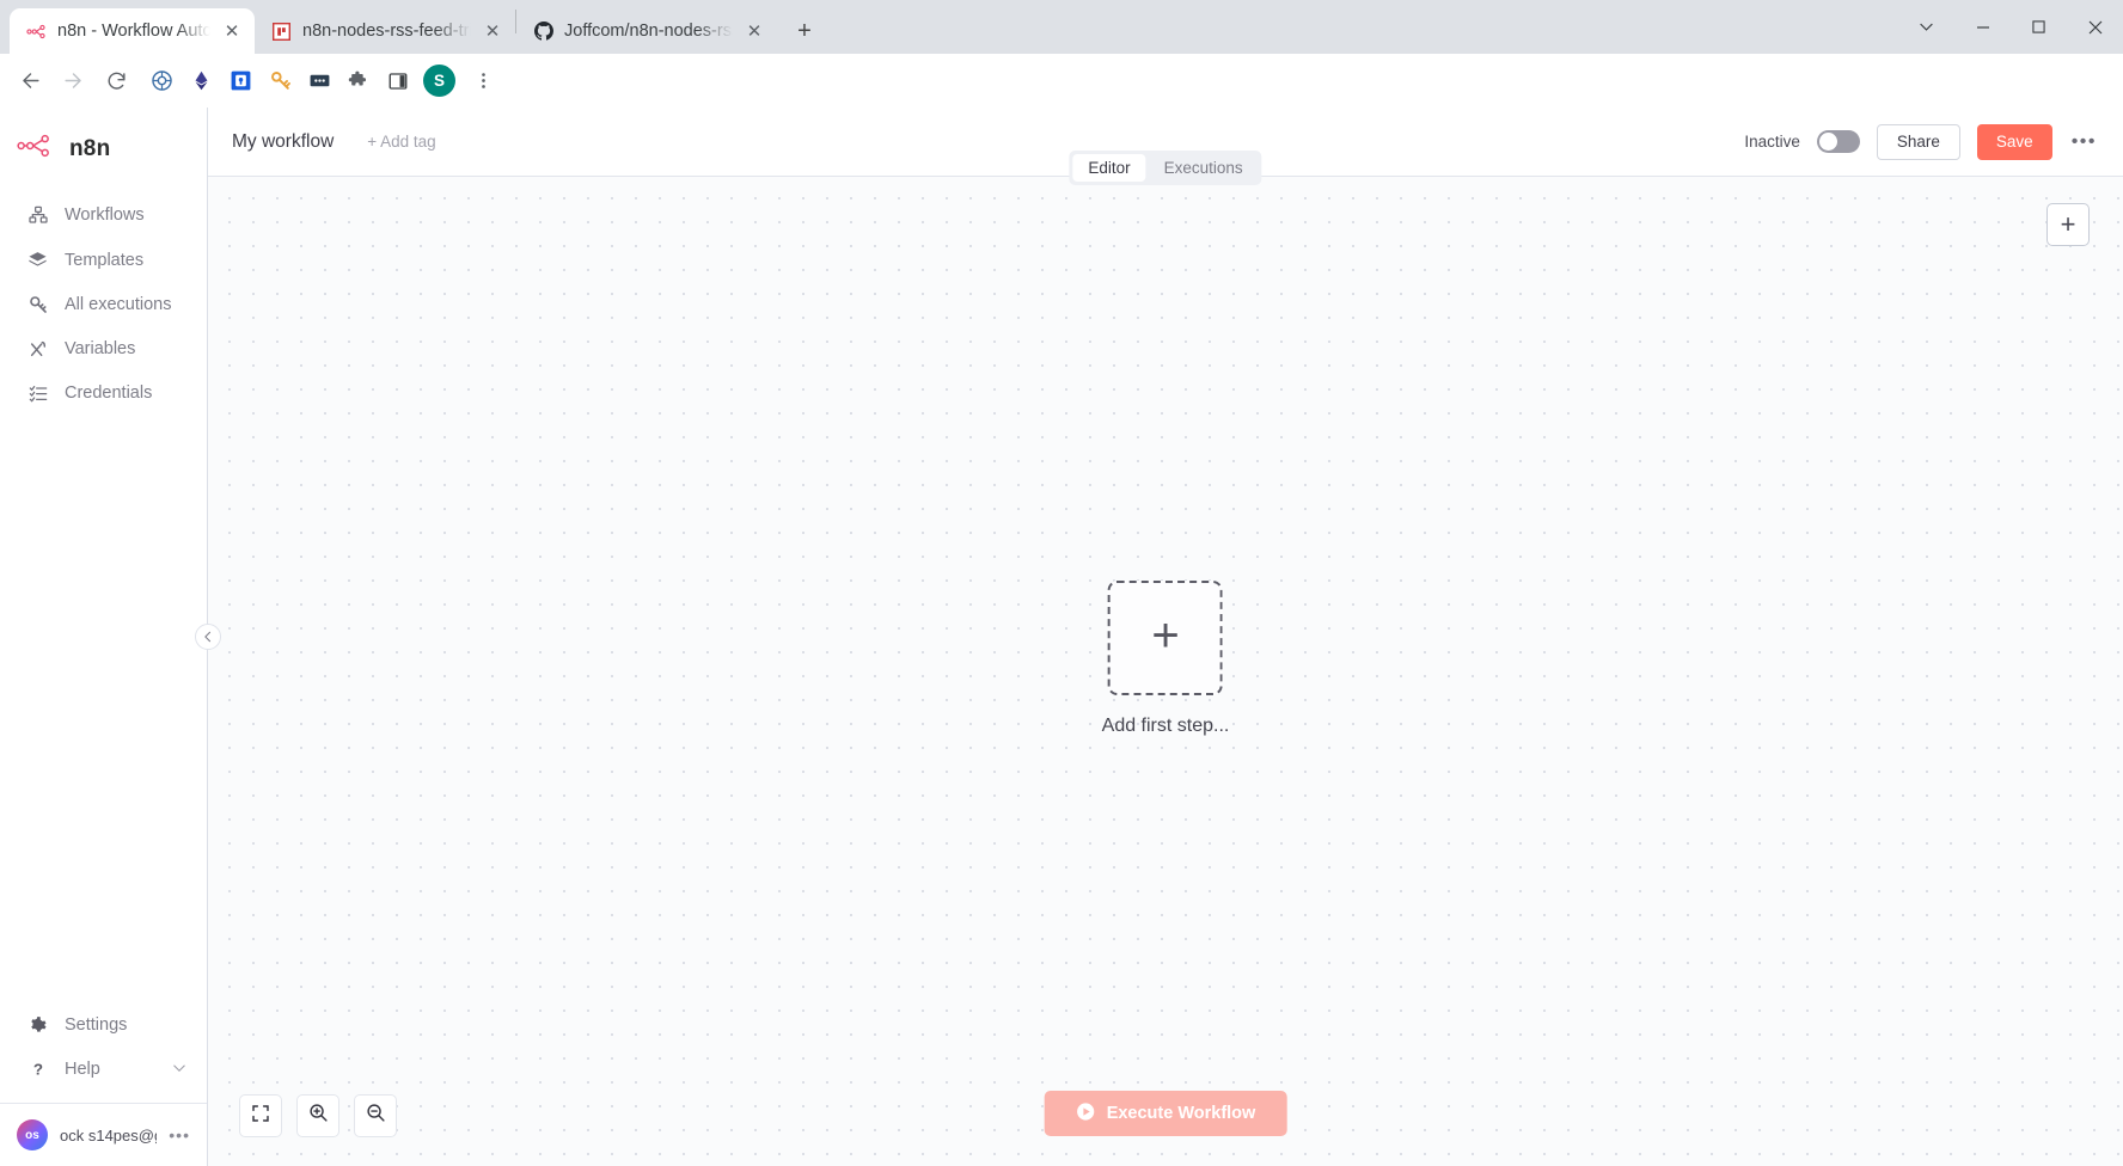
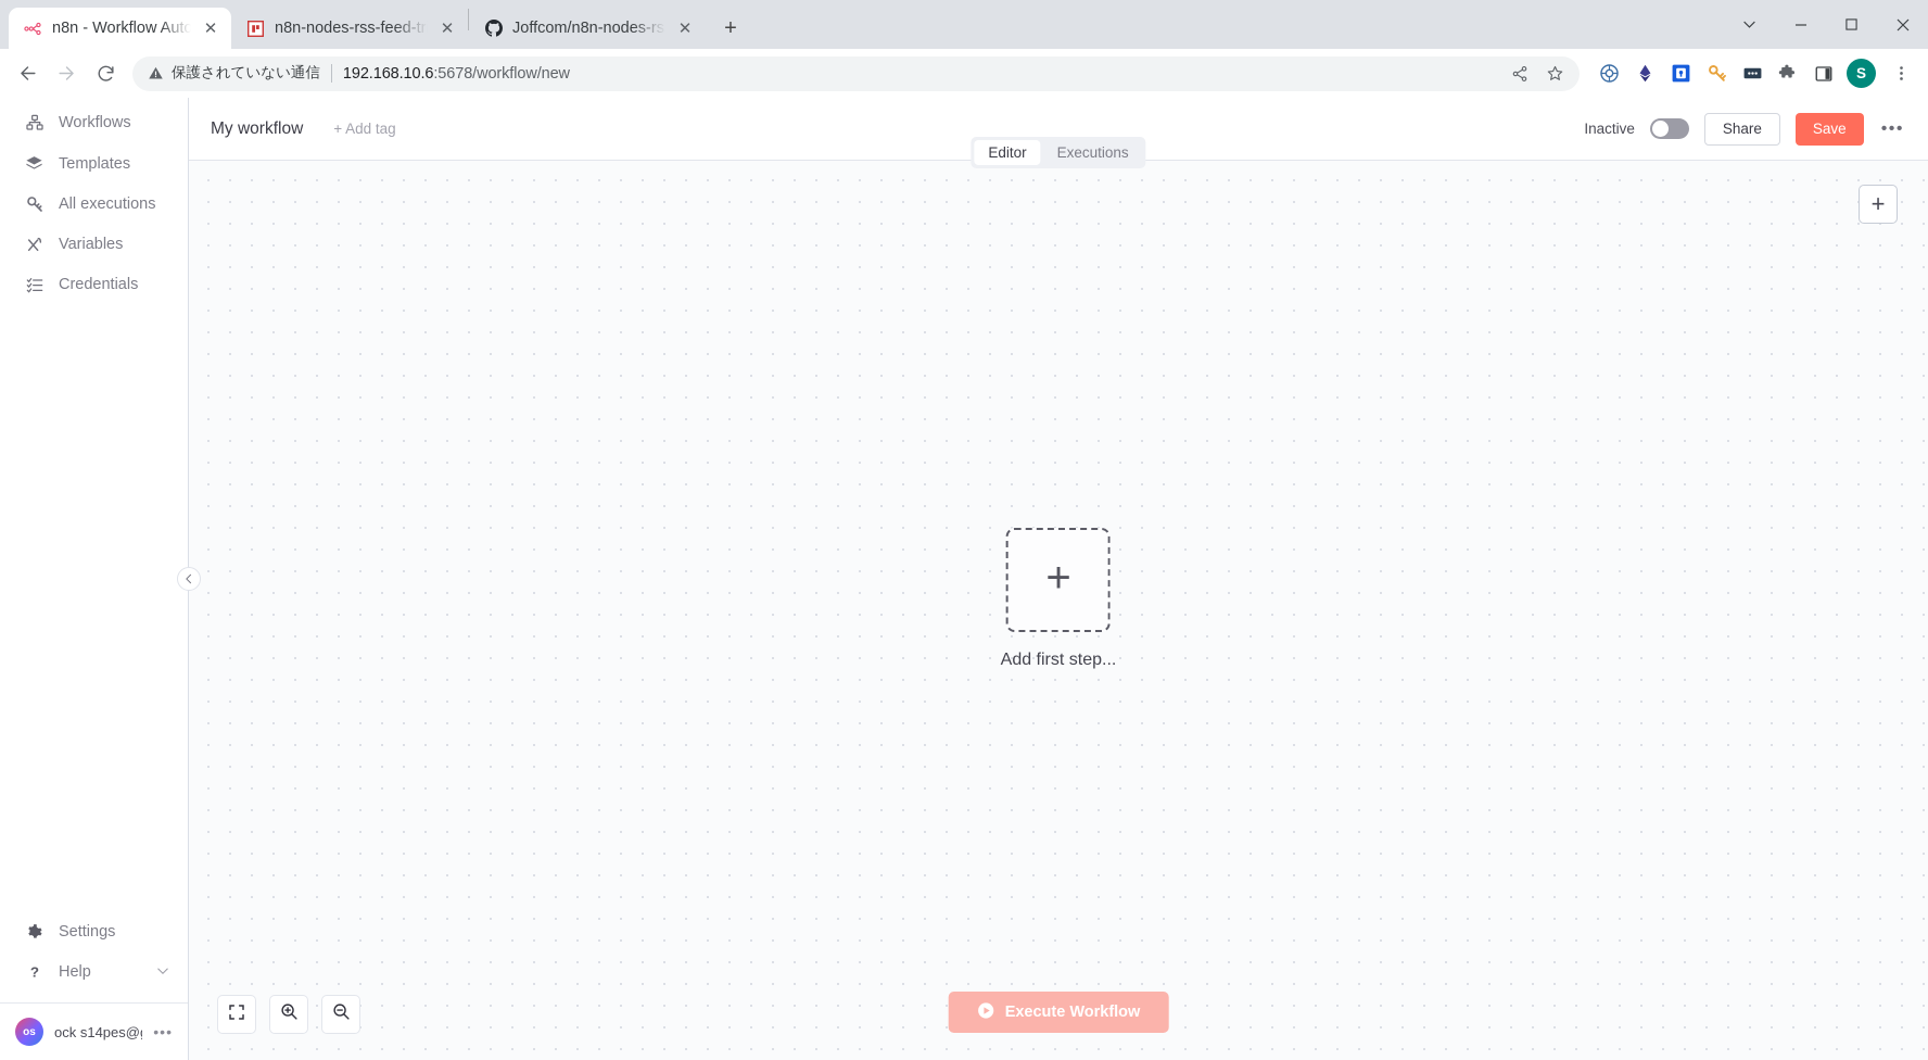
  n8n - Workflow Auto
  ✕
  n8n-nodes-rss-feed-tr
  ✕
  Joffcom/n8n-nodes-rs
  ✕
  +
+ 保護されていない通信
+ 192.168.10.6:5678/workflow/new
  S
- n8n
  Workflows
  Templates
  All executions
  Variables
  Credentials
  Settings
  ?
  Help
  os
  ock s14pes@
  •••
  My workflow
  + Add tag
  Inactive
  Share
  Save
  •••
  Editor
  Executions
  +
  +
  Add first step...
  Execute Workflow
